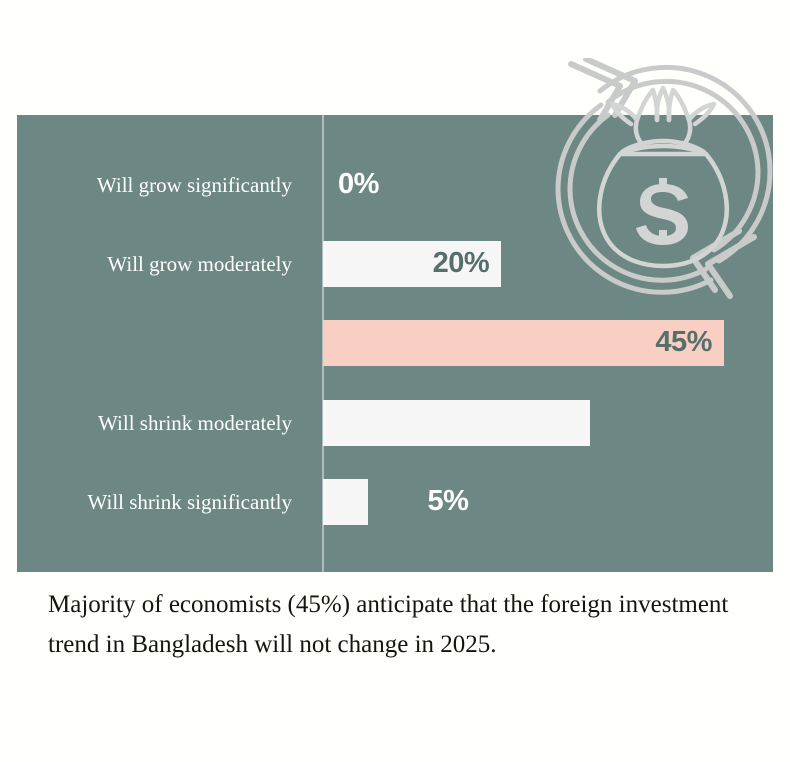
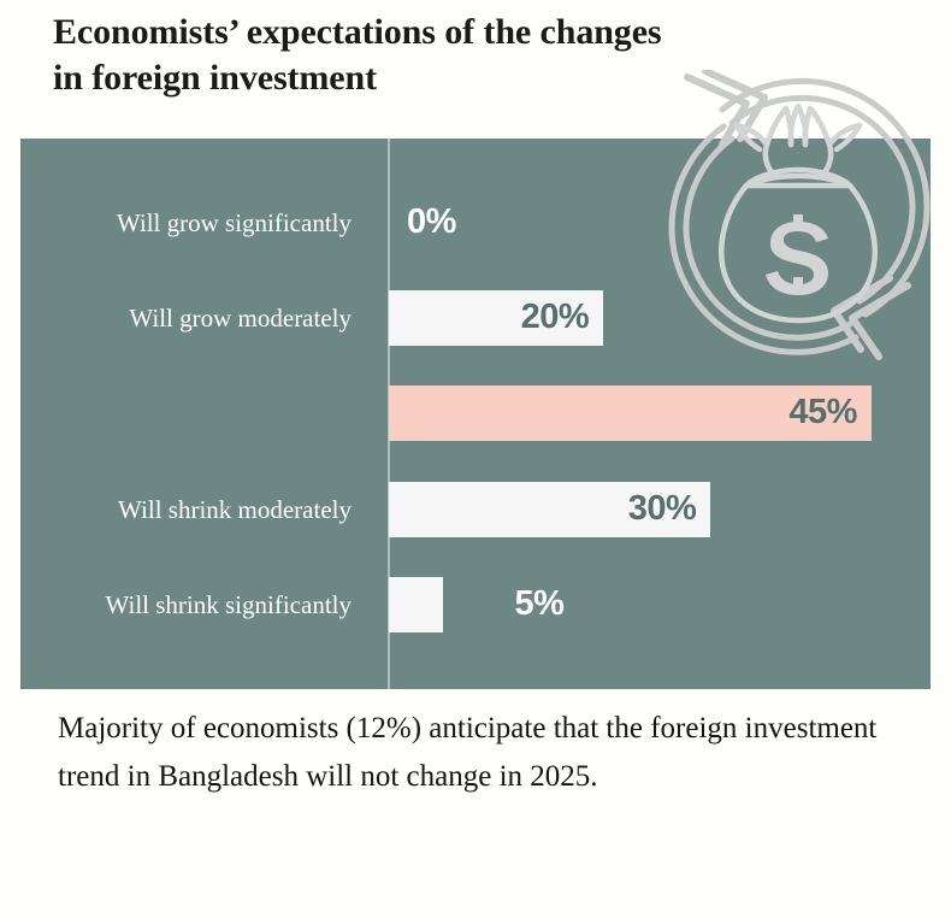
+ Economists’ expectations of the changes
+ in foreign investment
  Will grow significantly
  0%
  Will grow moderately
  20%
  45%
  Will shrink moderately
+ 30%
  Will shrink significantly
  5%
- Majority of economists (45%) anticipate that the foreign investment trend in Bangladesh will not change in 2025.
+ Majority of economists (12%) anticipate that the foreign investment trend in Bangladesh will not change in 2025.
